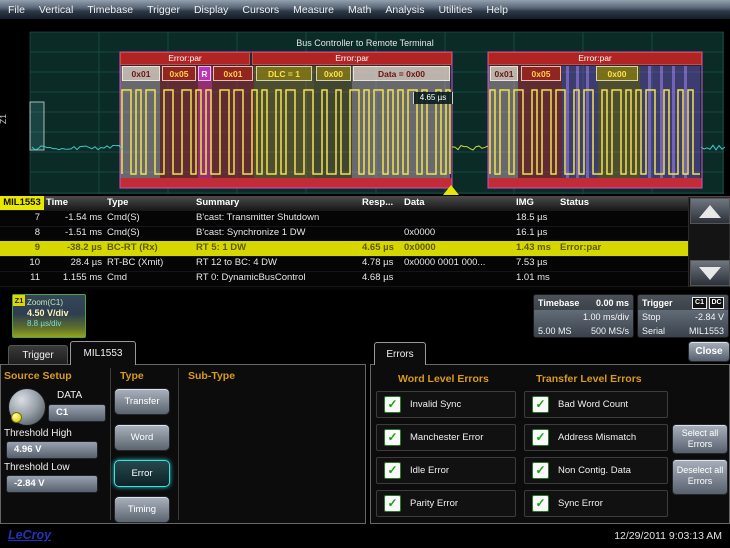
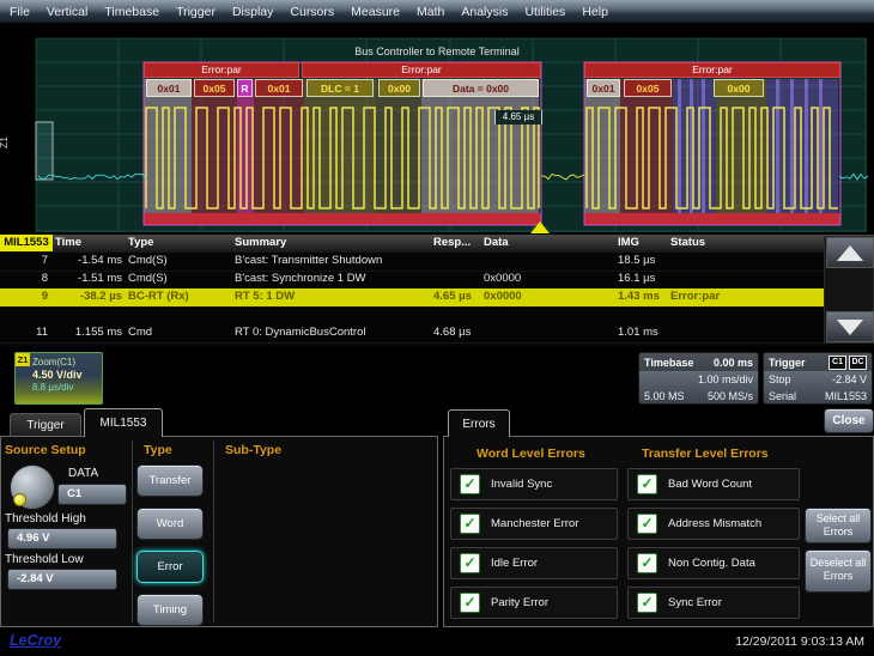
  File
  Vertical
  Timebase
  Trigger
  Display
  Cursors
  Measure
  Math
  Analysis
  Utilities
  Help
  Bus Controller to Remote Terminal
  Error:par
  Error:par
  Error:par
  0x01
  0x05
  R
  0x01
  DLC = 1
  0x00
  Data = 0x00
  0x01
  0x05
  0x00
  4.65 µs
  MIL1553
  Time
  Type
  Summary
  Resp...
  Data
  IMG
  Status
  7
  -1.54 ms
  Cmd(S)
  B'cast: Transmitter Shutdown
  18.5 µs
  8
  -1.51 ms
  Cmd(S)
  B'cast: Synchronize 1 DW
  0x0000
  16.1 µs
  9
  -38.2 µs
  BC-RT (Rx)
  RT 5: 1 DW
  4.65 µs
  0x0000
  1.43 ms
  Error:par
- 10
- 28.4 µs
- RT-BC (Xmit)
- RT 12 to BC: 4 DW
- 4.78 µs
- 0x0000 0001 000...
- 7.53 µs
  11
  1.155 ms
  Cmd
  RT 0: DynamicBusControl
  4.68 µs
  1.01 ms
  Z1
  Zoom(C1)
  4.50 V/div
  8.8 µs/div
  Timebase
  0.00 ms
  1.00 ms/div
  5.00 MS
  500 MS/s
  Trigger
  Stop
  -2.84 V
  Serial
  MIL1553
  Trigger
  MIL1553
  Source Setup
  DATA
  C1
  Threshold High
  4.96 V
  Threshold Low
  -2.84 V
  Type
  Transfer
  Word
  Error
  Timing
  Sub-Type
  Errors
  Close
  Word Level Errors
  Transfer Level Errors
  ✓
  Invalid Sync
  ✓
  Manchester Error
  ✓
  Idle Error
  ✓
  Parity Error
  ✓
  Bad Word Count
  ✓
  Address Mismatch
  ✓
  Non Contig. Data
  ✓
  Sync Error
  Select all Errors
  Deselect all Errors
  LeCroy
  12/29/2011 9:03:13 AM
